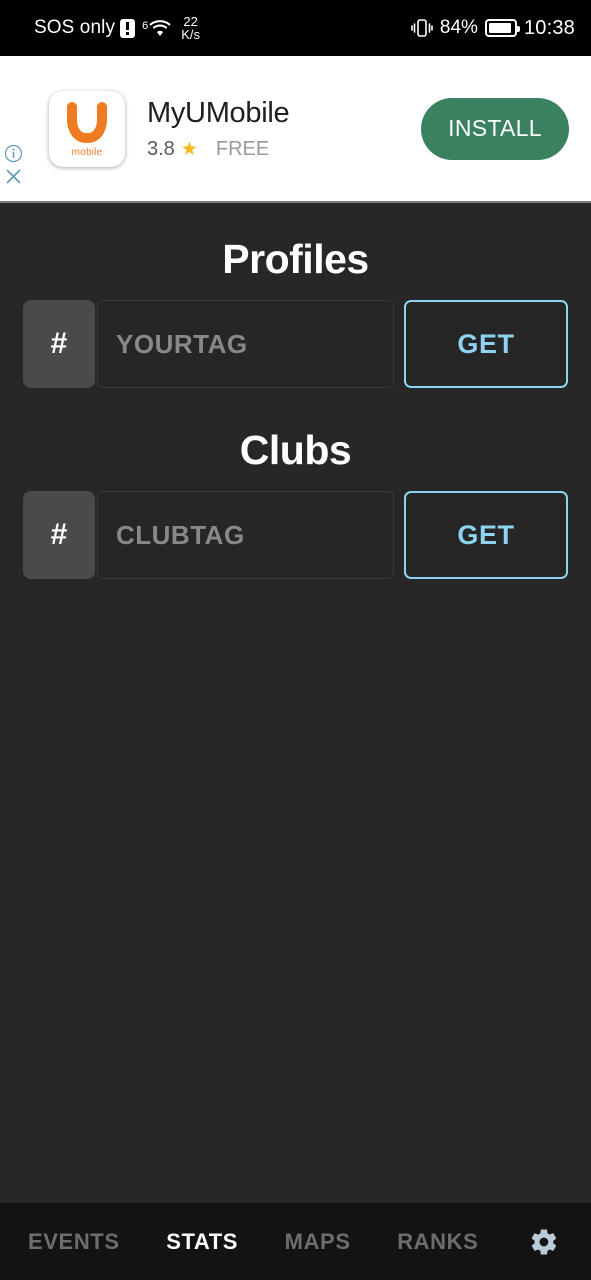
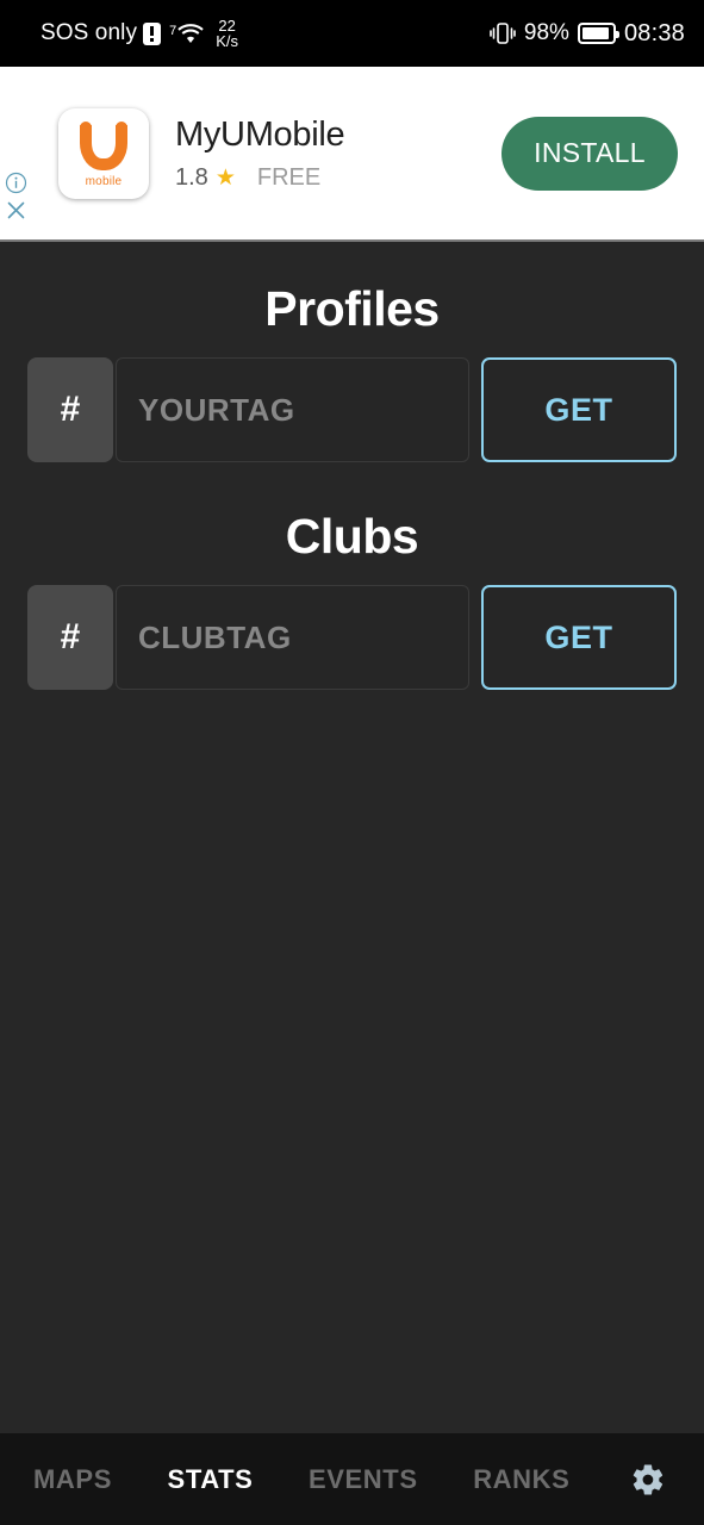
  SOS only
- 6
+ 7
  22
  K/s
- 84%
+ 98%
- 10:38
+ 08:38
  mobile
  MyUMobile
- 3.8
+ 1.8
  ★
  FREE
  INSTALL
  Profiles
  #
  YOURTAG
  GET
  Clubs
  #
  CLUBTAG
  GET
- EVENTS
+ MAPS
  STATS
- MAPS
+ EVENTS
  RANKS
